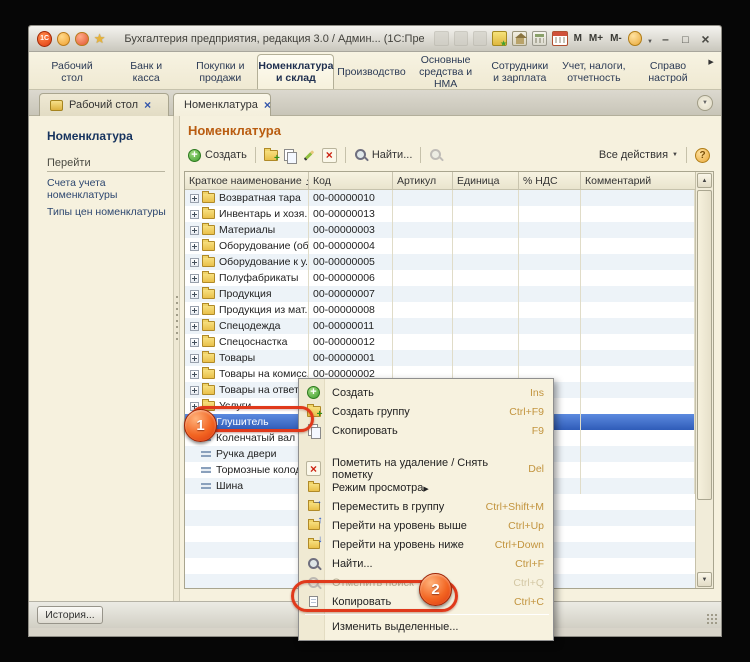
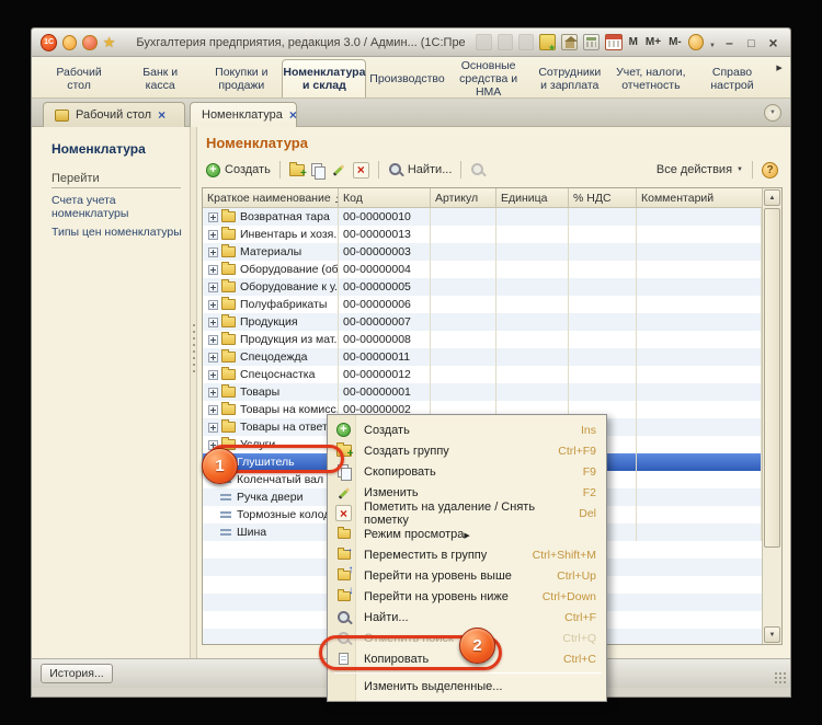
  Бухгалтерия предприятия, редакция 3.0 / Админ... (1С:Пре
  M
  M+
  M-
  Рабочий
  стол
  Банк и
  касса
  Покупки и
  продажи
  Номенклатура
  и склад
  Производство
  Основные
  средства и НМА
  Сотрудники
  и зарплата
  Учет, налоги,
  отчетность
  Справо
  настрой
  Рабочий стол
  Номенклатура
  Номенклатура
  Перейти
  Счета учета номенклатуры
  Типы цен номенклатуры
  Номенклатура
  Создать
  Найти...
  Все действия
  Краткое наименование
  Код
  Артикул
  Единица
  % НДС
  Комментарий
  Возвратная тара
  00-00000010
  Инвентарь и хозя.
  00-00000013
  Материалы
  00-00000003
  Оборудование (об
  00-00000004
  Оборудование к у.
  00-00000005
  Полуфабрикаты
  00-00000006
  Продукция
  00-00000007
  Продукция из мат.
  00-00000008
  Спецодежда
  00-00000011
  Спецоснастка
  00-00000012
  Товары
  00-00000001
  Товары на комисс
  00-00000002
  Товары на ответ
  Услуги
  Глушитель
  Коленчатый вал
  Ручка двери
  Тормозные коло
  Шина
  История...
  Создать
  Ins
  Создать группу
  Ctrl+F9
  Скопировать
  F9
+ Изменить
+ F2
  Пометить на удаление / Снять пометку
  Del
  Режим просмотра
  →
  Переместить в группу
  Ctrl+Shift+M
  ↑
  Перейти на уровень выше
  Ctrl+Up
  ↓
  Перейти на уровень ниже
  Ctrl+Down
  Найти...
  Ctrl+F
  Отменить поиск
  Ctrl+Q
  Копировать
  Ctrl+C
  Изменить выделенные...
  1
  2
